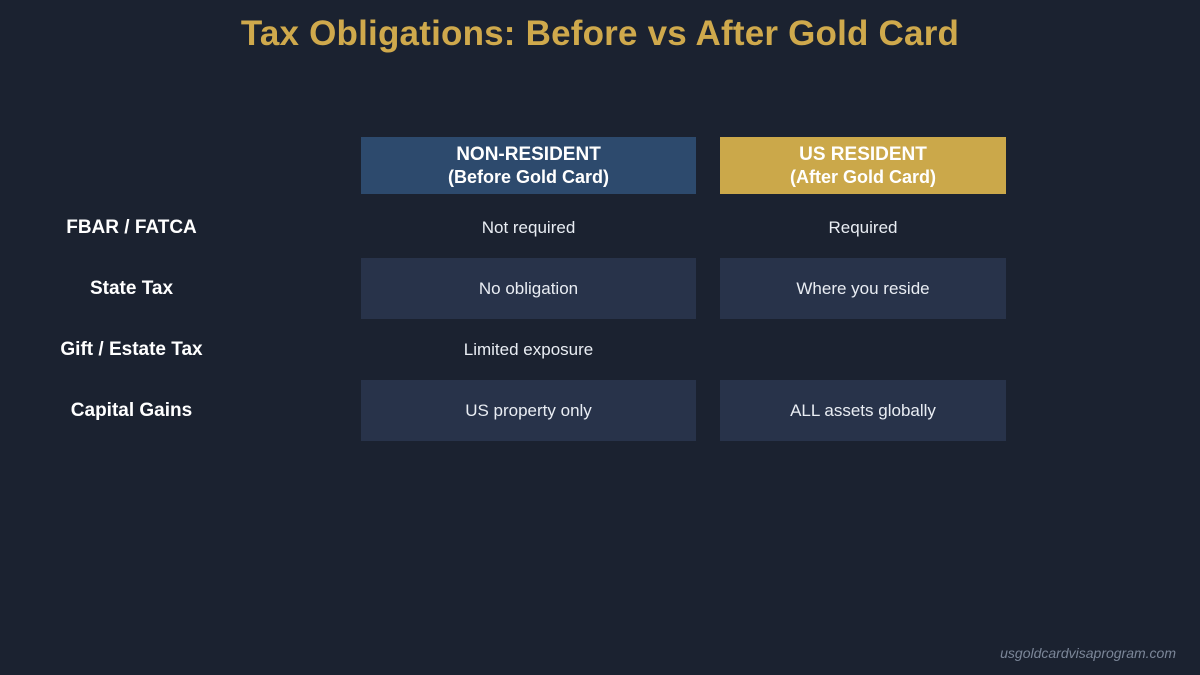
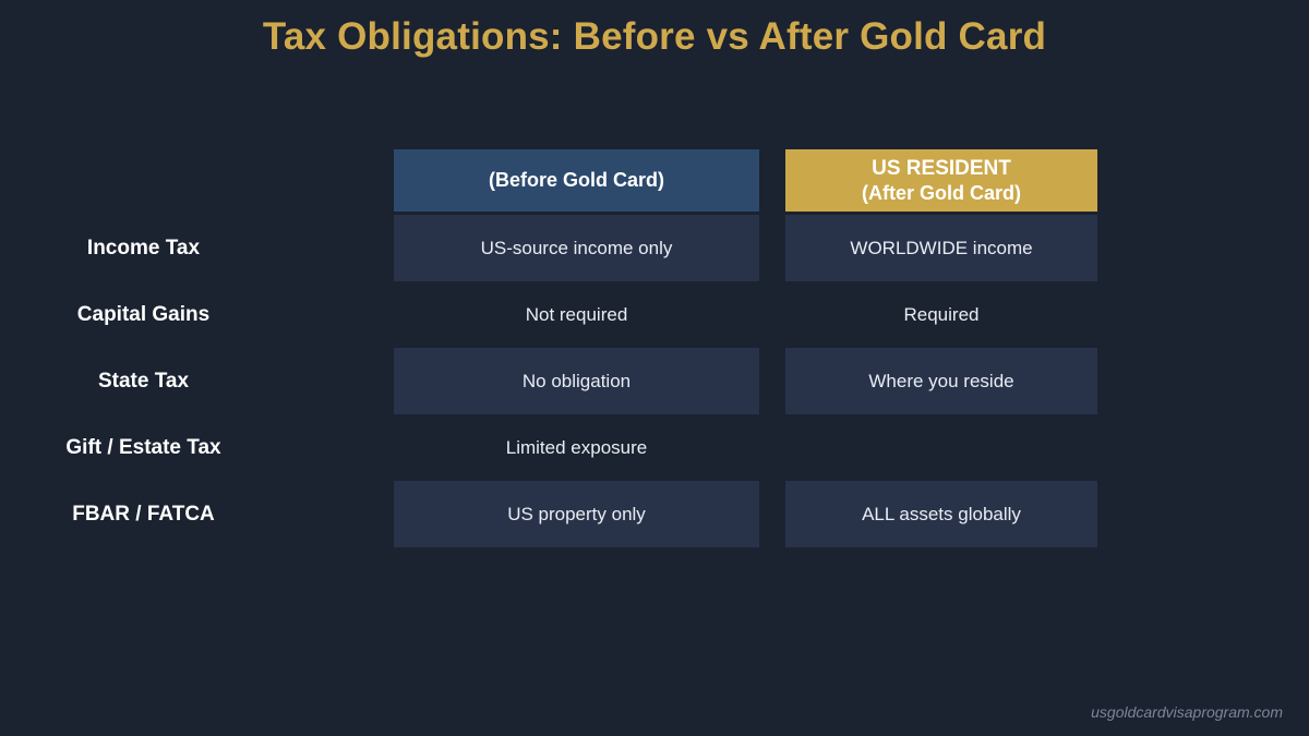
  Tax Obligations: Before vs After Gold Card
- NON-RESIDENT
  (Before Gold Card)
  US RESIDENT
  (After Gold Card)
+ Income Tax
+ US-source income only
+ WORLDWIDE income
- FBAR / FATCA
+ Capital Gains
  Not required
  Required
  State Tax
  No obligation
  Where you reside
  Gift / Estate Tax
  Limited exposure
- Capital Gains
+ FBAR / FATCA
  US property only
  ALL assets globally
  usgoldcardvisaprogram.com
